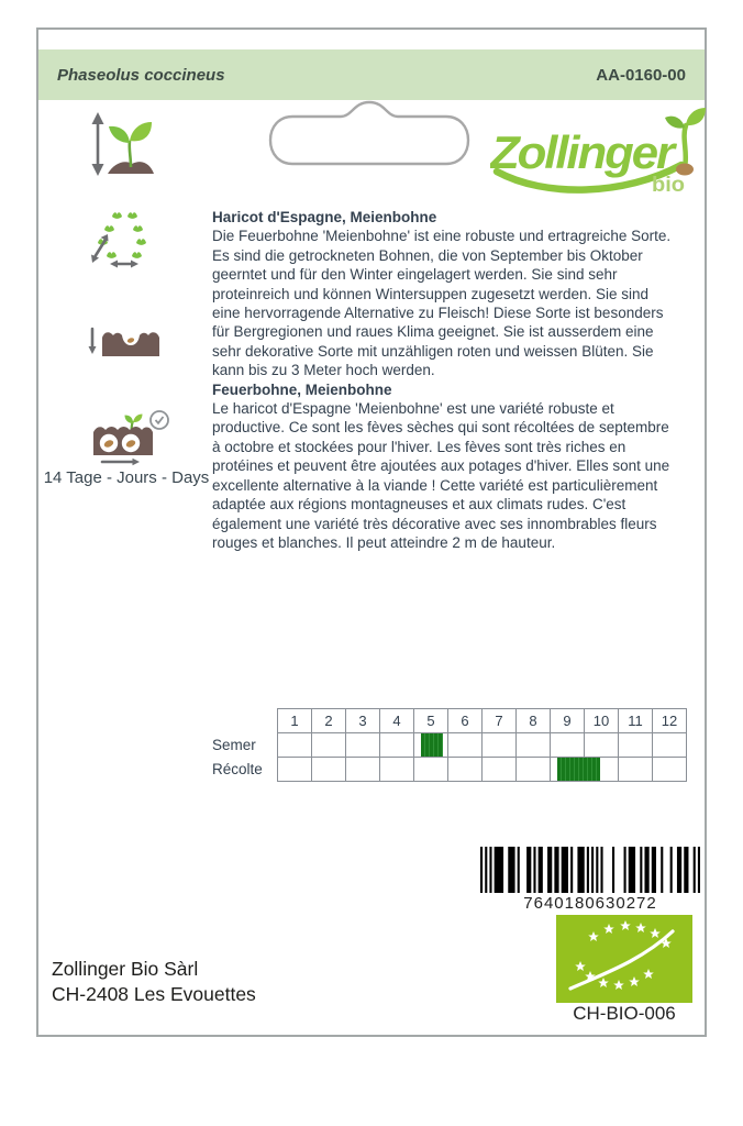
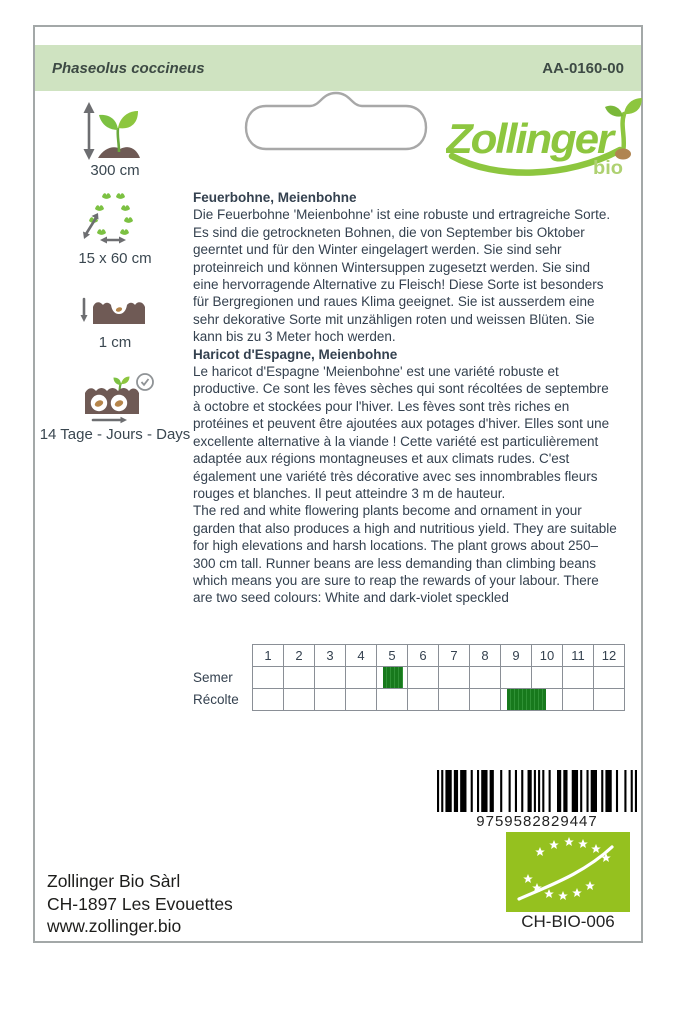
  Phaseolus coccineus
  AA-0160-00
  Zollinger
  bio
+ 300 cm
+ 15 x 60 cm
+ 1 cm
  14 Tage - Jours - Days
- Haricot d'Espagne, Meienbohne
+ Feuerbohne, Meienbohne
  Die Feuerbohne 'Meienbohne' ist eine robuste und ertragreiche Sorte. Es sind die getrockneten Bohnen, die von September bis Oktober geerntet und für den Winter eingelagert werden. Sie sind sehr proteinreich und können Wintersuppen zugesetzt werden. Sie sind eine hervorragende Alternative zu Fleisch! Diese Sorte ist besonders für Bergregionen und raues Klima geeignet. Sie ist ausserdem eine sehr dekorative Sorte mit unzähligen roten und weissen Blüten. Sie kann bis zu 3 Meter hoch werden.
- Feuerbohne, Meienbohne
+ Haricot d'Espagne, Meienbohne
- Le haricot d'Espagne 'Meienbohne' est une variété robuste et productive. Ce sont les fèves sèches qui sont récoltées de septembre à octobre et stockées pour l'hiver. Les fèves sont très riches en protéines et peuvent être ajoutées aux potages d'hiver. Elles sont une excellente alternative à la viande ! Cette variété est particulièrement adaptée aux régions montagneuses et aux climats rudes. C'est également une variété très décorative avec ses innombrables fleurs rouges et blanches. Il peut atteindre 2 m de hauteur.
+ Le haricot d'Espagne 'Meienbohne' est une variété robuste et productive. Ce sont les fèves sèches qui sont récoltées de septembre à octobre et stockées pour l'hiver. Les fèves sont très riches en protéines et peuvent être ajoutées aux potages d'hiver. Elles sont une excellente alternative à la viande ! Cette variété est particulièrement adaptée aux régions montagneuses et aux climats rudes. C'est également une variété très décorative avec ses innombrables fleurs rouges et blanches. Il peut atteindre 3 m de hauteur.
+ The red and white flowering plants become and ornament in your garden that also produces a high and nutritious yield. They are suitable for high elevations and harsh locations. The plant grows about 250–300 cm tall. Runner beans are less demanding than climbing beans which means you are sure to reap the rewards of your labour. There are two seed colours: White and dark-violet speckled
  Semer
  Récolte
  1
  2
  3
  4
  5
  6
  7
  8
  9
  10
  11
  12
- 7640180630272
+ 9759582829447
  CH-BIO-006
  Zollinger Bio Sàrl
- CH-2408 Les Evouettes
+ CH-1897 Les Evouettes
+ www.zollinger.bio
